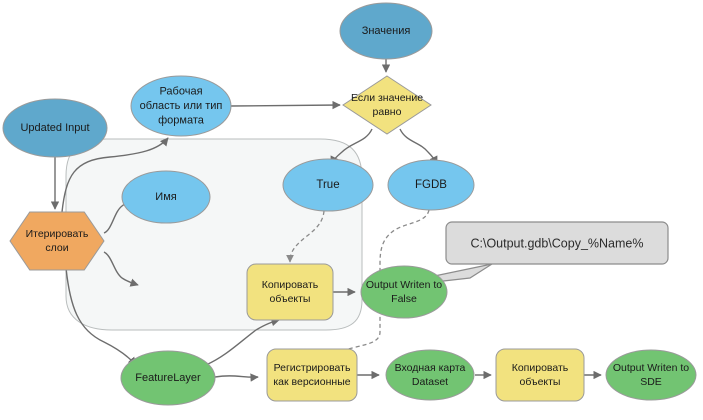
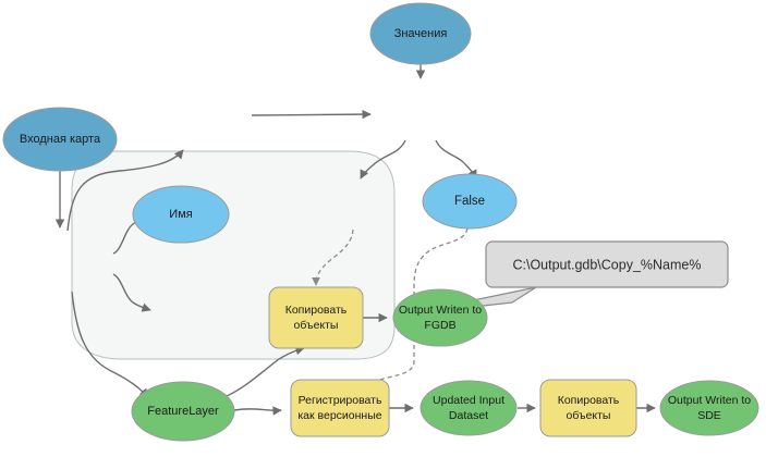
  C:\Output.gdb\Copy_%Name%
- Updated Input
+ Входная карта
- Рабочая
- область или тип
- формата
  Значения
- Если значение
- равно
- Итерировать
- слои
  Имя
- True
- FGDB
+ False
  Копировать
  объекты
  Output Writen to
- False
+ FGDB
  FeatureLayer
  Регистрировать
  как версионные
- Входная карта
+ Updated Input
  Dataset
  Копировать
  объекты
  Output Writen to
  SDE
